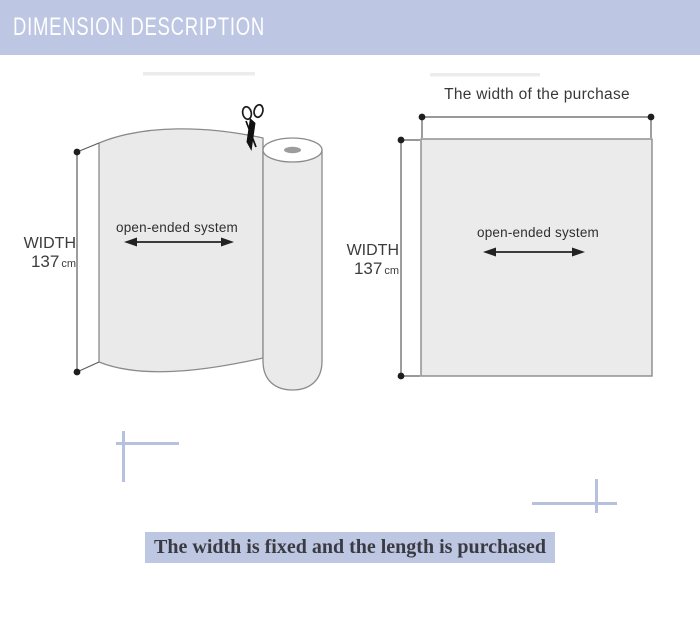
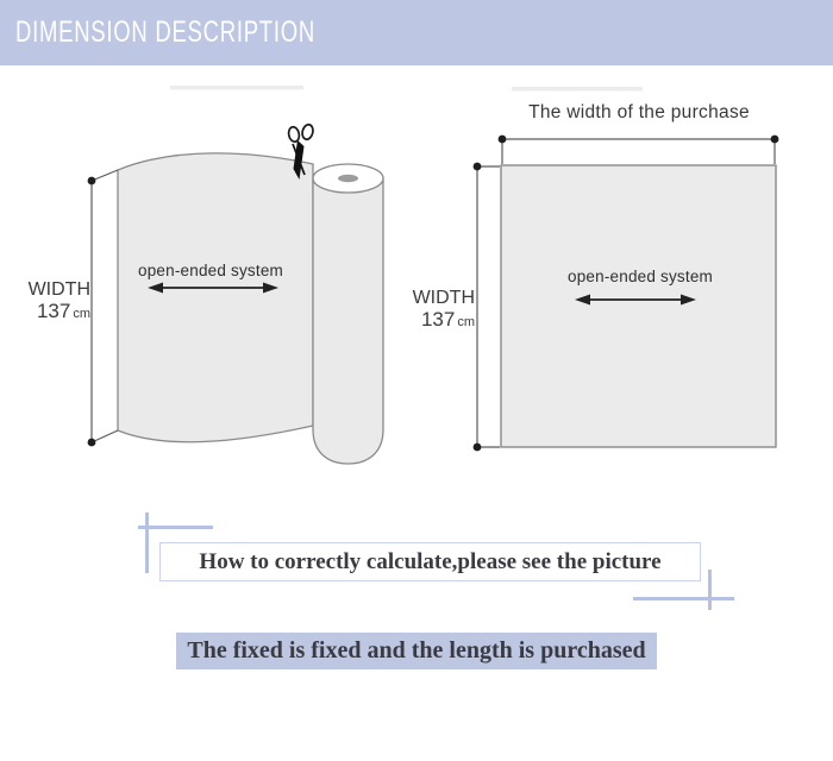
  DIMENSION DESCRIPTION
  open-ended system
  WIDTH
  137 cm
  The width of the purchase
  open-ended system
  WIDTH
  137 cm
+ How to correctly calculate,please see the picture
- The width is fixed and the length is purchased
+ The fixed is fixed and the length is purchased
